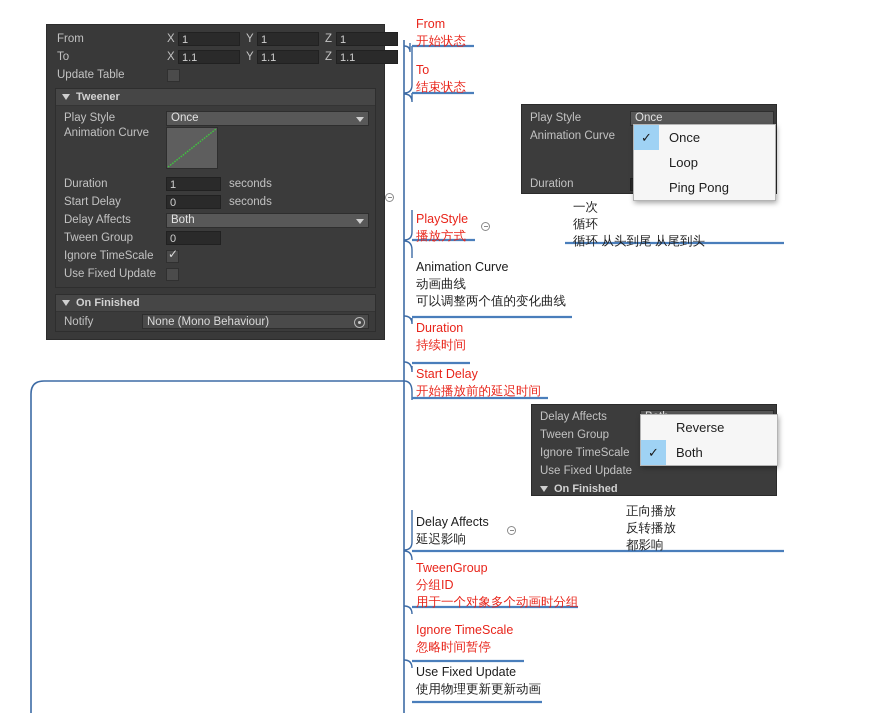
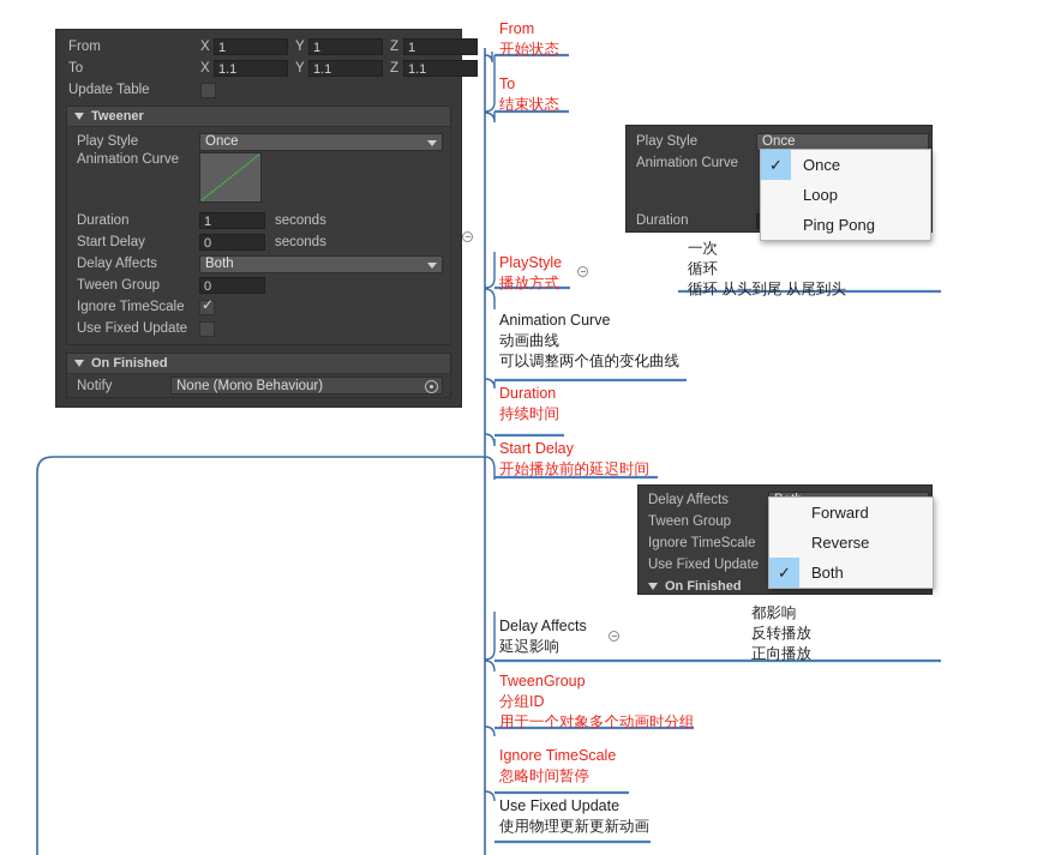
  From
  X
  1
  Y
  1
  Z
  1
  To
  X
  1.1
  Y
  1.1
  Z
  1.1
  Update Table
  Tweener
  Play Style
  Once
  Animation Curve
  Duration
  1
  seconds
  Start Delay
  0
  seconds
  Delay Affects
  Both
  Tween Group
  0
  Ignore TimeScale
  Use Fixed Update
  On Finished
  Notify
  None (Mono Behaviour)
  Play Style
  Once
  Animation Curve
  Duration
  ✓
  Once
  Loop
  Ping Pong
  Delay Affects
  Tween Group
  Ignore TimeScale
  Use Fixed Update
  On Finished
+ Forward
  Reverse
  ✓
  Both
  From
  开始状态
  To
  结束状态
  PlayStyle
  播放方式
  一次
  循环
  循环 从头到尾 从尾到头
  Animation Curve
  动画曲线
  可以调整两个值的变化曲线
  Duration
  持续时间
  Start Delay
  开始播放前的延迟时间
  Delay Affects
  延迟影响
- 正向播放
+ 都影响
  反转播放
- 都影响
+ 正向播放
  TweenGroup
  分组ID
  用于一个对象多个动画时分组
  Ignore TimeScale
  忽略时间暂停
  Use Fixed Update
  使用物理更新更新动画
